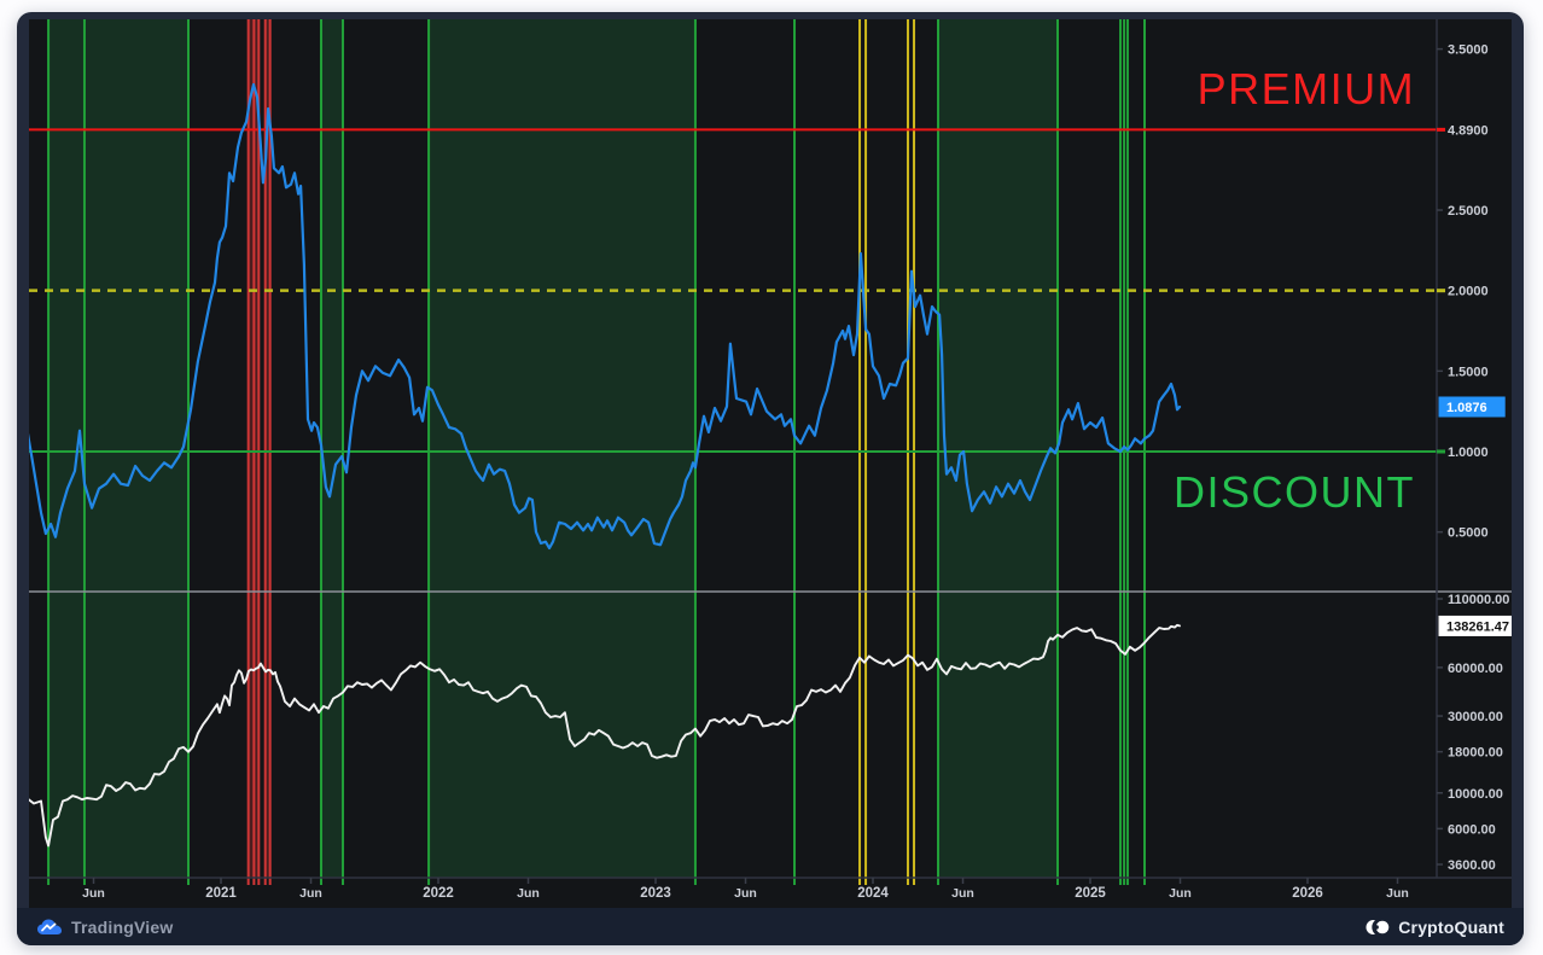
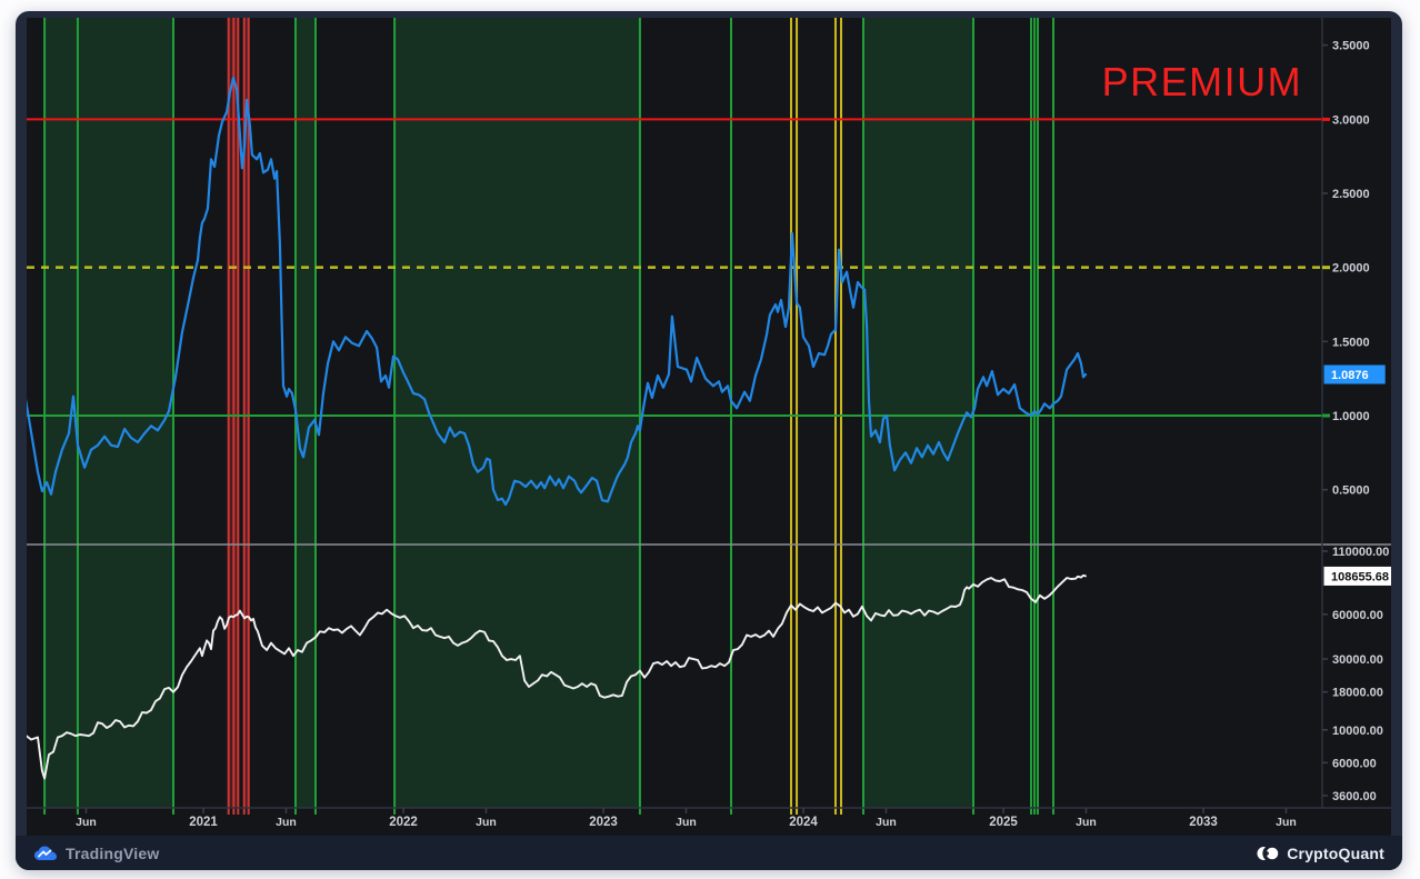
  3.5000
- 4.8900
+ 3.0000
  2.5000
  2.0000
  1.5000
  1.0000
  0.5000
  110000.00
  60000.00
  30000.00
  18000.00
  10000.00
  6000.00
  3600.00
  Jun
  2021
  Jun
  2022
  Jun
  2023
  Jun
  2024
  Jun
  2025
  Jun
- 2026
+ 2033
  Jun
  1.0876
- 138261.47
+ 108655.68
  PREMIUM
- DISCOUNT
  TradingView
  CryptoQuant
